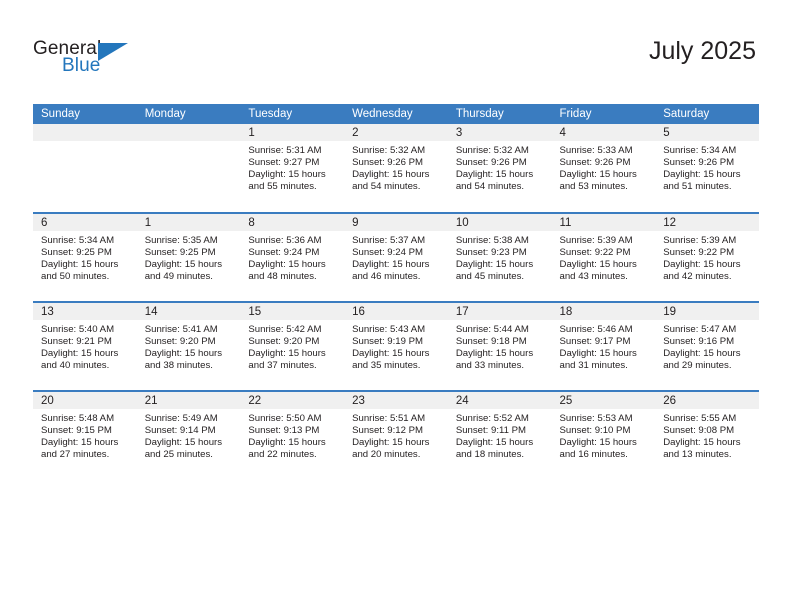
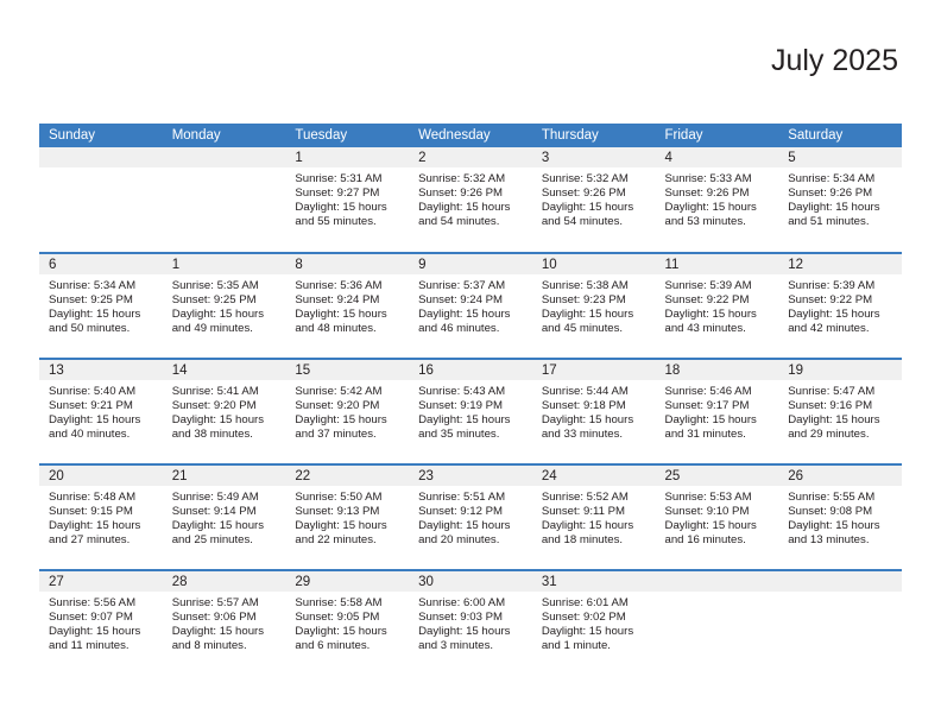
- General
- Blue
  July 2025
  Sunday	Monday	Tuesday	Wednesday	Thursday	Friday	Saturday
  		1Sunrise: 5:31 AMSunset: 9:27 PMDaylight: 15 hoursand 55 minutes.	2Sunrise: 5:32 AMSunset: 9:26 PMDaylight: 15 hoursand 54 minutes.	3Sunrise: 5:32 AMSunset: 9:26 PMDaylight: 15 hoursand 54 minutes.	4Sunrise: 5:33 AMSunset: 9:26 PMDaylight: 15 hoursand 53 minutes.	5Sunrise: 5:34 AMSunset: 9:26 PMDaylight: 15 hoursand 51 minutes.
  6Sunrise: 5:34 AMSunset: 9:25 PMDaylight: 15 hoursand 50 minutes.	1Sunrise: 5:35 AMSunset: 9:25 PMDaylight: 15 hoursand 49 minutes.	8Sunrise: 5:36 AMSunset: 9:24 PMDaylight: 15 hoursand 48 minutes.	9Sunrise: 5:37 AMSunset: 9:24 PMDaylight: 15 hoursand 46 minutes.	10Sunrise: 5:38 AMSunset: 9:23 PMDaylight: 15 hoursand 45 minutes.	11Sunrise: 5:39 AMSunset: 9:22 PMDaylight: 15 hoursand 43 minutes.	12Sunrise: 5:39 AMSunset: 9:22 PMDaylight: 15 hoursand 42 minutes.
  13Sunrise: 5:40 AMSunset: 9:21 PMDaylight: 15 hoursand 40 minutes.	14Sunrise: 5:41 AMSunset: 9:20 PMDaylight: 15 hoursand 38 minutes.	15Sunrise: 5:42 AMSunset: 9:20 PMDaylight: 15 hoursand 37 minutes.	16Sunrise: 5:43 AMSunset: 9:19 PMDaylight: 15 hoursand 35 minutes.	17Sunrise: 5:44 AMSunset: 9:18 PMDaylight: 15 hoursand 33 minutes.	18Sunrise: 5:46 AMSunset: 9:17 PMDaylight: 15 hoursand 31 minutes.	19Sunrise: 5:47 AMSunset: 9:16 PMDaylight: 15 hoursand 29 minutes.
  20Sunrise: 5:48 AMSunset: 9:15 PMDaylight: 15 hoursand 27 minutes.	21Sunrise: 5:49 AMSunset: 9:14 PMDaylight: 15 hoursand 25 minutes.	22Sunrise: 5:50 AMSunset: 9:13 PMDaylight: 15 hoursand 22 minutes.	23Sunrise: 5:51 AMSunset: 9:12 PMDaylight: 15 hoursand 20 minutes.	24Sunrise: 5:52 AMSunset: 9:11 PMDaylight: 15 hoursand 18 minutes.	25Sunrise: 5:53 AMSunset: 9:10 PMDaylight: 15 hoursand 16 minutes.	26Sunrise: 5:55 AMSunset: 9:08 PMDaylight: 15 hoursand 13 minutes.
+ 27Sunrise: 5:56 AMSunset: 9:07 PMDaylight: 15 hoursand 11 minutes.	28Sunrise: 5:57 AMSunset: 9:06 PMDaylight: 15 hoursand 8 minutes.	29Sunrise: 5:58 AMSunset: 9:05 PMDaylight: 15 hoursand 6 minutes.	30Sunrise: 6:00 AMSunset: 9:03 PMDaylight: 15 hoursand 3 minutes.	31Sunrise: 6:01 AMSunset: 9:02 PMDaylight: 15 hoursand 1 minute.
